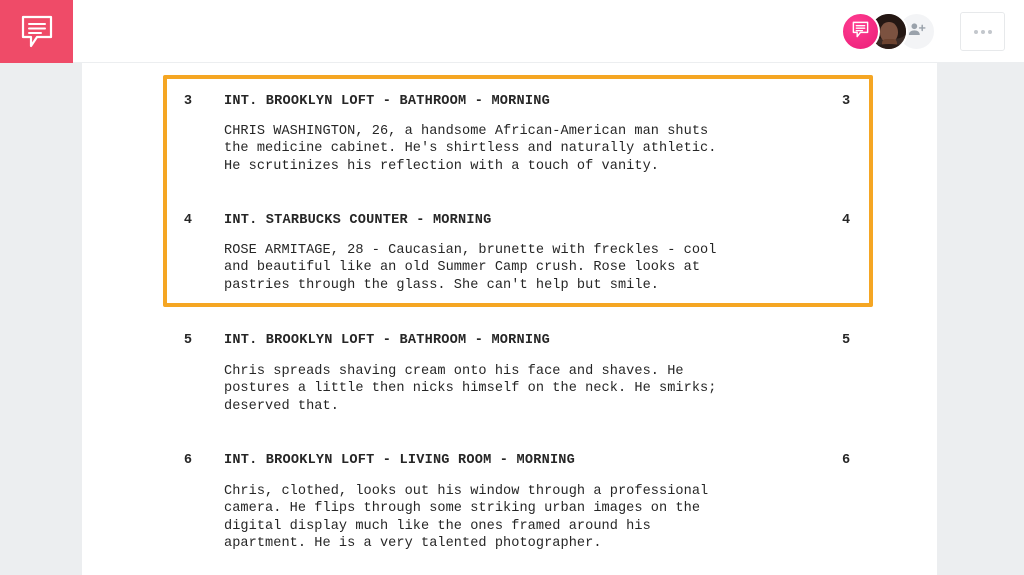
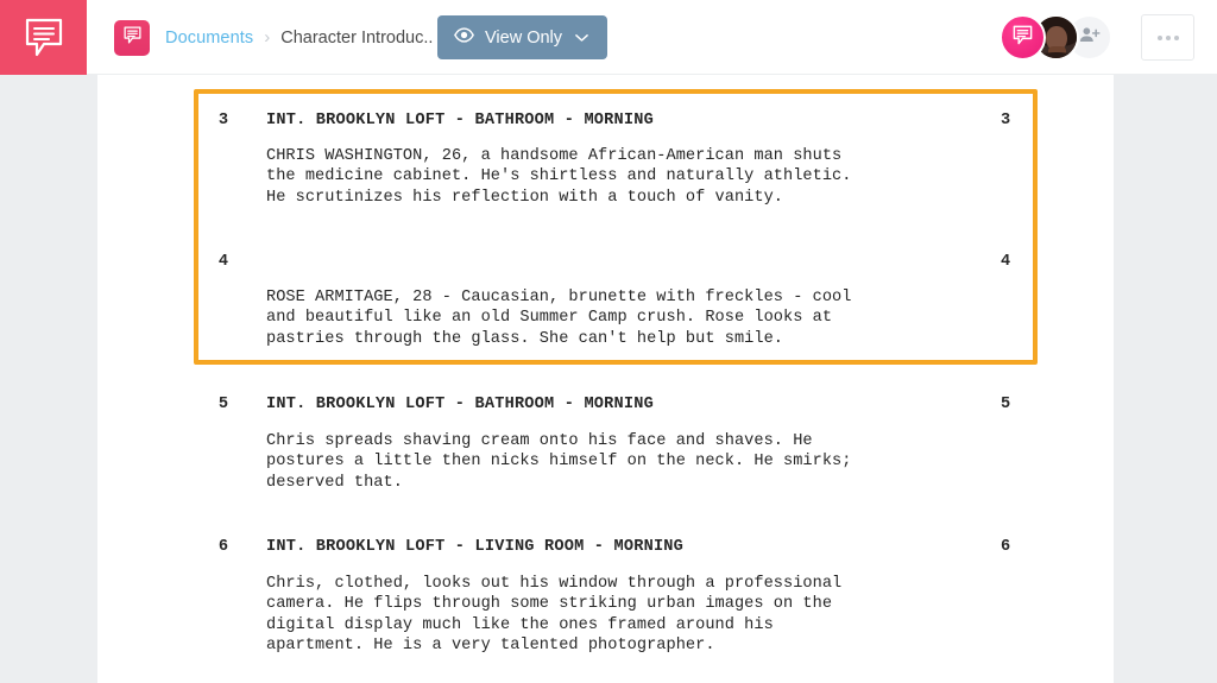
+ Documents
+ ›
+ Character Introduc..
+ View Only
  3
  INT. BROOKLYN LOFT - BATHROOM - MORNING
  3
  CHRIS WASHINGTON, 26, a handsome African-American man shuts
  the medicine cabinet. He's shirtless and naturally athletic.
  He scrutinizes his reflection with a touch of vanity.
  4
- INT. STARBUCKS COUNTER - MORNING
  4
  ROSE ARMITAGE, 28 - Caucasian, brunette with freckles - cool
  and beautiful like an old Summer Camp crush. Rose looks at
  pastries through the glass. She can't help but smile.
  5
  INT. BROOKLYN LOFT - BATHROOM - MORNING
  5
  Chris spreads shaving cream onto his face and shaves. He
  postures a little then nicks himself on the neck. He smirks;
  deserved that.
  6
  INT. BROOKLYN LOFT - LIVING ROOM - MORNING
  6
  Chris, clothed, looks out his window through a professional
  camera. He flips through some striking urban images on the
  digital display much like the ones framed around his
  apartment. He is a very talented photographer.
